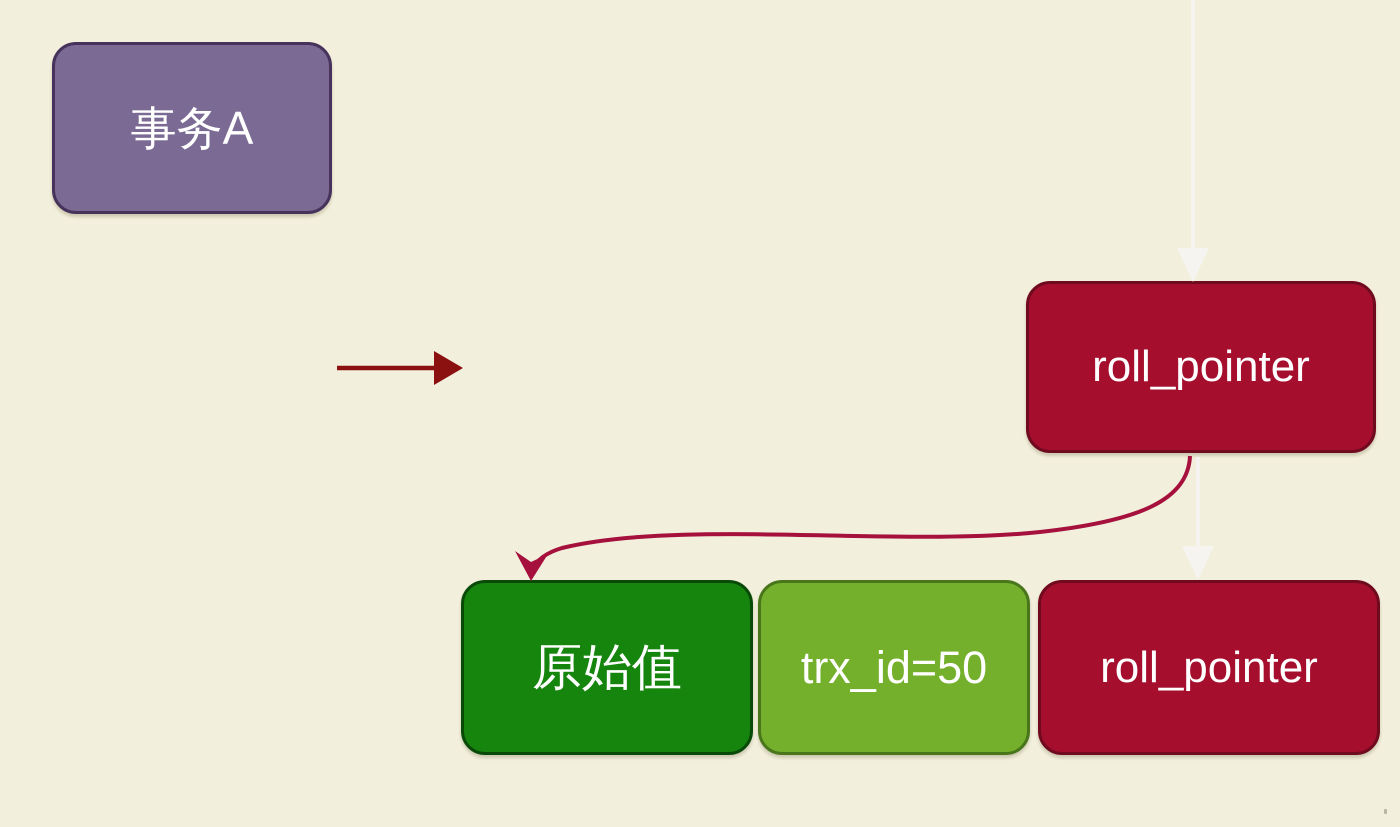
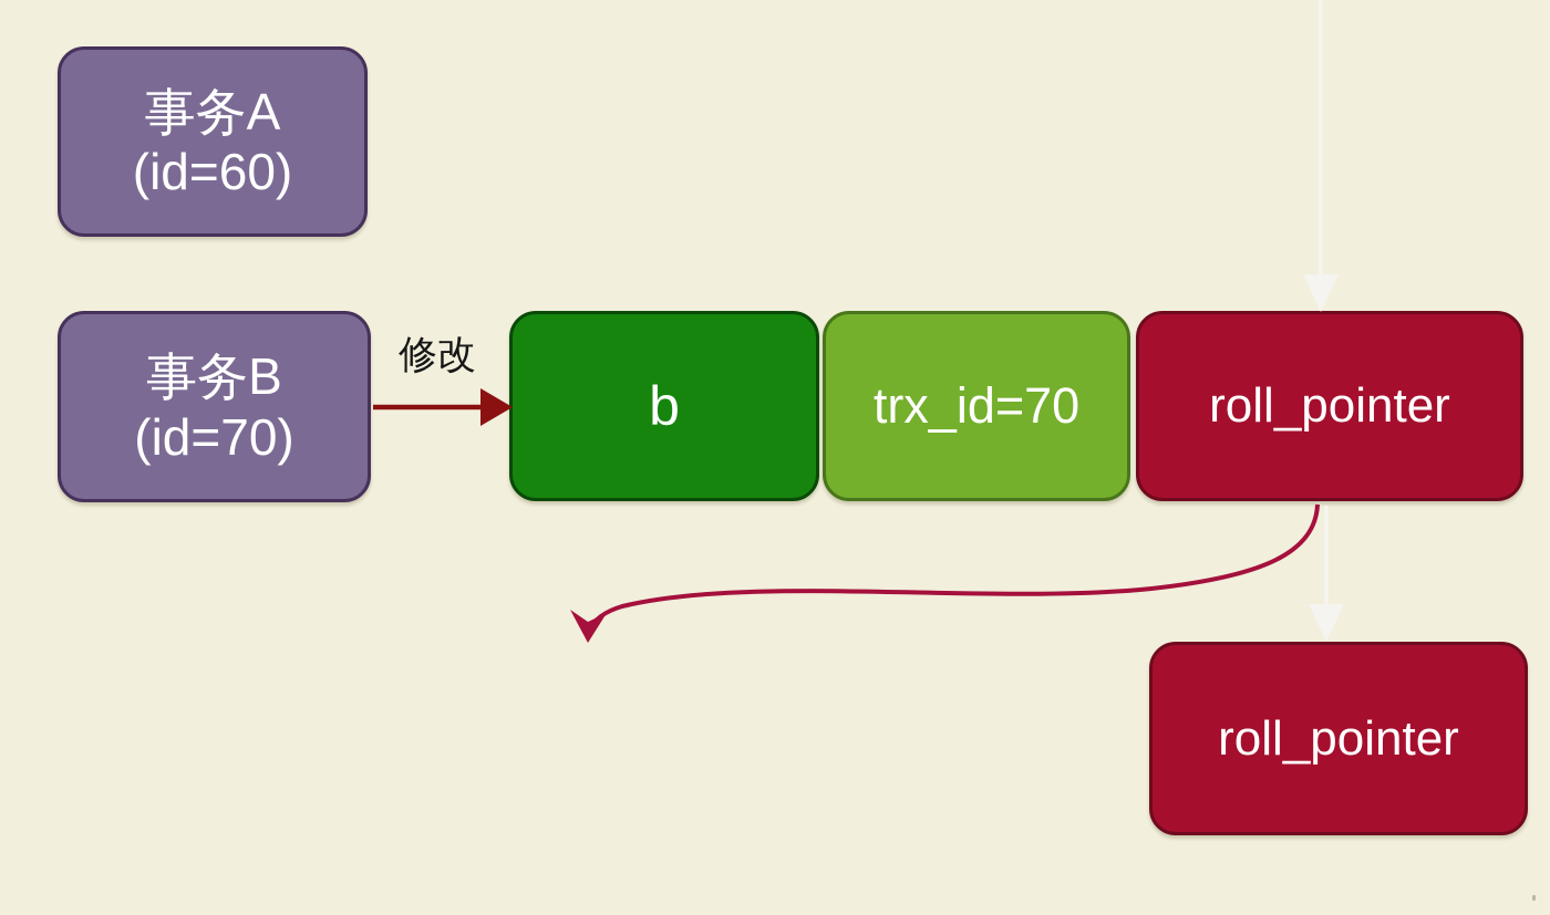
  事务A
+ (id=60)
+ 事务B
+ (id=70)
+ 修改
+ b
+ trx_id=70
  roll_pointer
- 原始值
- trx_id=50
  roll_pointer
